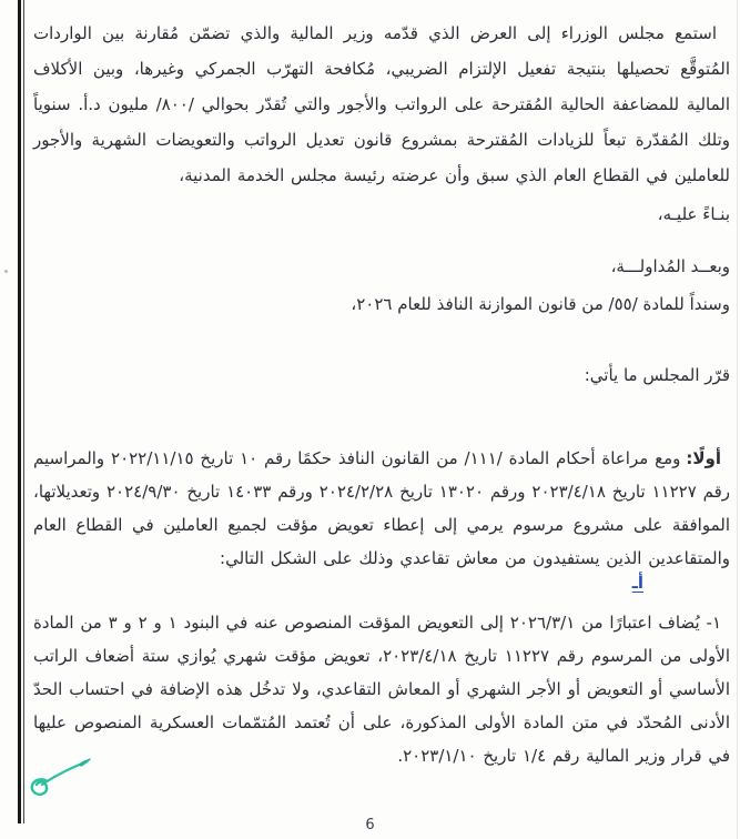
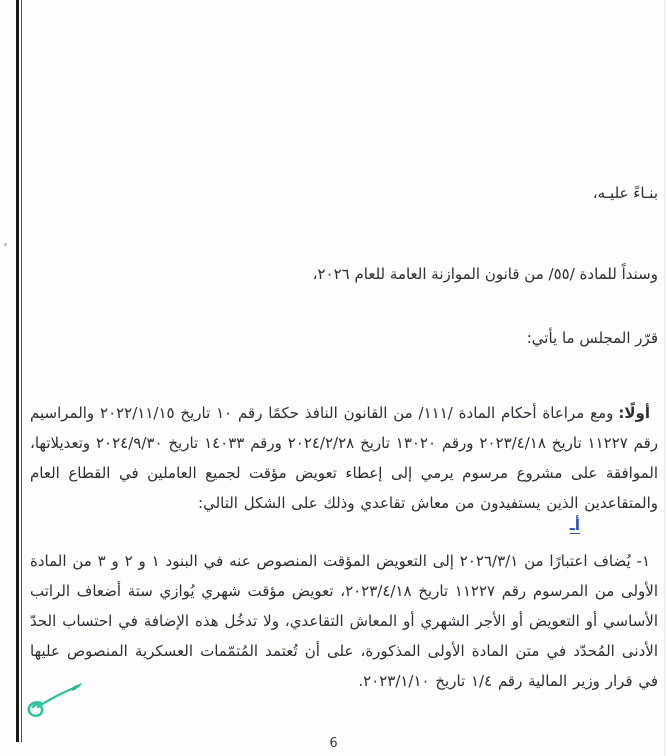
- استمع مجلس الوزراء إلى العرض الذي قدّمه وزير المالية والذي تضمّن مُقارنة بين الواردات المُتوقَّع تحصيلها بنتيجة تفعيل الإلتزام الضريبي، مُكافحة التهرّب الجمركي وغيرها، وبين الأكلاف المالية للمضاعفة الحالية المُقترحة على الرواتب والأجور والتي تُقدّر بحوالي /٨٠٠/ مليون د.أ. سنوياً وتلك المُقدّرة تبعاً للزيادات المُقترحة بمشروع قانون تعديل الرواتب والتعويضات الشهرية والأجور للعاملين في القطاع العام الذي سبق وأن عرضته رئيسة مجلس الخدمة المدنية،
  بنـاءً عليـه،
- وبعــد المُداولـــة،
- وسنداً للمادة /٥٥/ من قانون الموازنة النافذ للعام ٢٠٢٦،
+ وسنداً للمادة /٥٥/ من قانون الموازنة العامة للعام ٢٠٢٦،
  قرّر المجلس ما يأتي:
  أولًا:ومع مراعاة أحكام المادة /١١١/ من القانون النافذ حكمًا رقم ١٠ تاريخ ٢٠٢٢/١١/١٥ والمراسيم رقم ١١٢٢٧ تاريخ ٢٠٢٣/٤/١٨ ورقم ١٣٠٢٠ تاريخ ٢٠٢٤/٢/٢٨ ورقم ١٤٠٣٣ تاريخ ٢٠٢٤/٩/٣٠ وتعديلاتها، الموافقة على مشروع مرسوم يرمي إلى إعطاء تعويض مؤقت لجميع العاملين في القطاع العام والمتقاعدين الذين يستفيدون من معاش تقاعدي وذلك على الشكل التالي:
  أـ
  ١- يُضاف اعتبارًا من ٢٠٢٦/٣/١ إلى التعويض المؤقت المنصوص عنه في البنود ١ و ٢ و ٣ من المادة الأولى من المرسوم رقم ١١٢٢٧ تاريخ ٢٠٢٣/٤/١٨، تعويض مؤقت شهري يُوازي ستة أضعاف الراتب الأساسي أو التعويض أو الأجر الشهري أو المعاش التقاعدي، ولا تدخُل هذه الإضافة في احتساب الحدّ الأدنى المُحدّد في متن المادة الأولى المذكورة، على أن تُعتمد المُتمّمات العسكرية المنصوص عليها في قرار وزير المالية رقم ١/٤ تاريخ ٢٠٢٣/١/١٠.
  6
